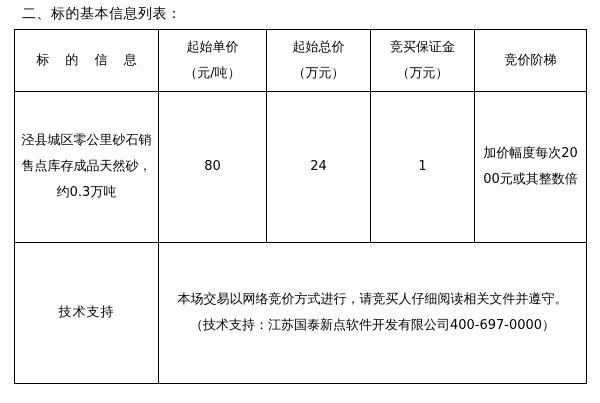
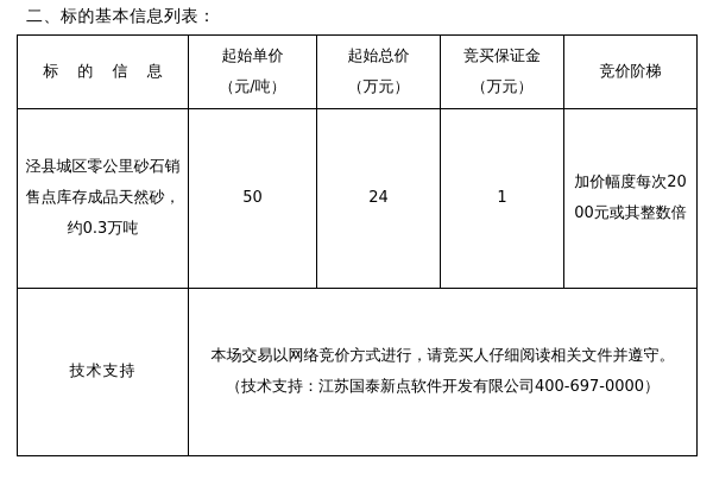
  二、标的基本信息列表：
  标 的 信 息	起始单价 （元/吨）	起始总价 （万元）	竞买保证金 （万元）	竞价阶梯
- 泾县城区零公里砂石销售点库存成品天然砂，约0.3万吨	80	24	1	加价幅度每次2000元或其整数倍
+ 泾县城区零公里砂石销售点库存成品天然砂，约0.3万吨	50	24	1	加价幅度每次2000元或其整数倍
  技术支持	本场交易以网络竞价方式进行，请竞买人仔细阅读相关文件并遵守。 （技术支持：江苏国泰新点软件开发有限公司400-697-0000）
